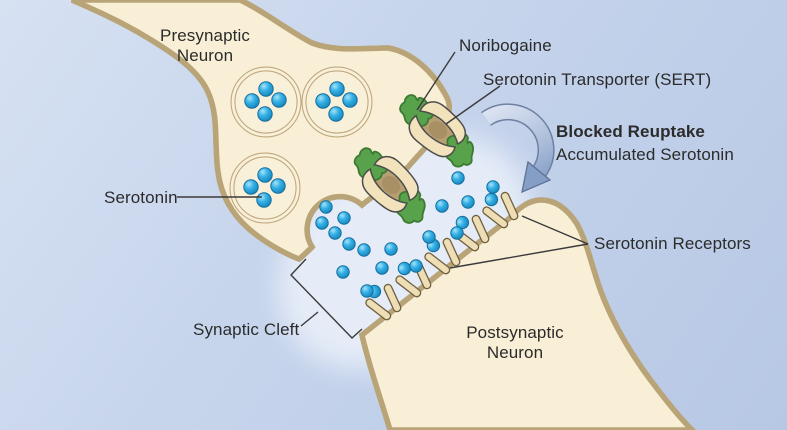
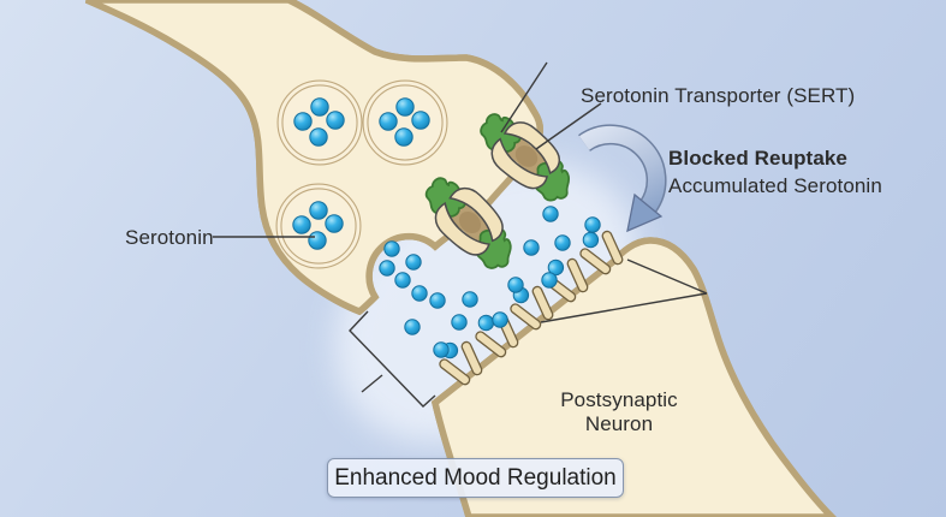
- Presynaptic Neuron
  Serotonin
- Noribogaine
  Serotonin Transporter (SERT)
  Blocked Reuptake
  Accumulated Serotonin
- Serotonin Receptors
- Synaptic Cleft
  Postsynaptic Neuron
+ Enhanced Mood Regulation
